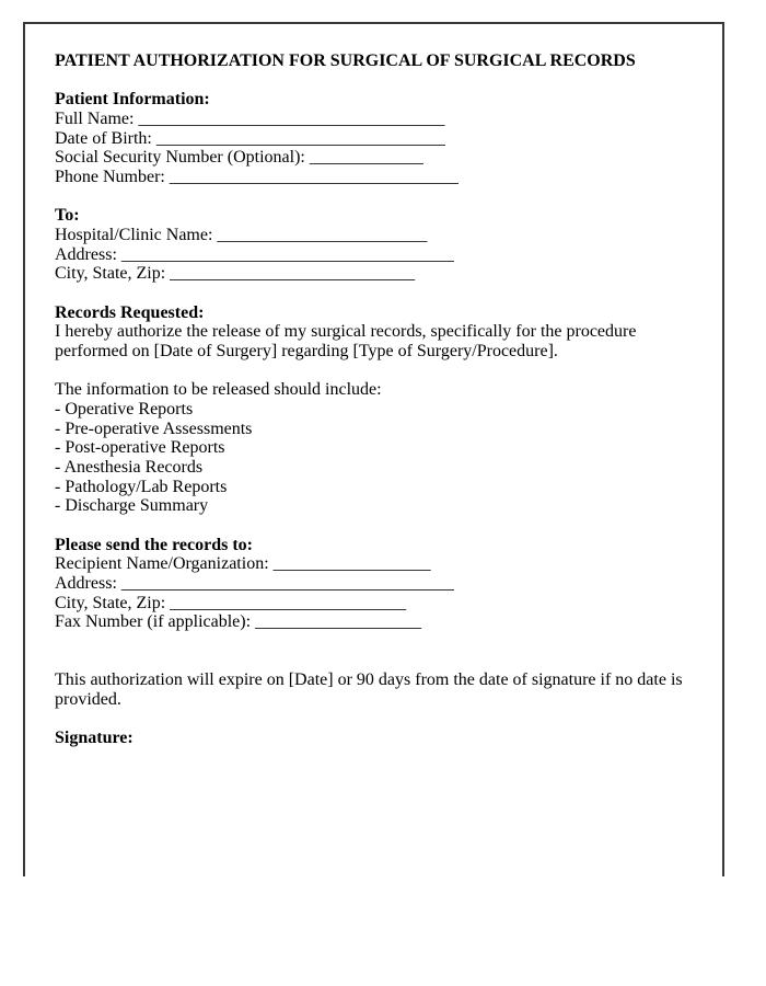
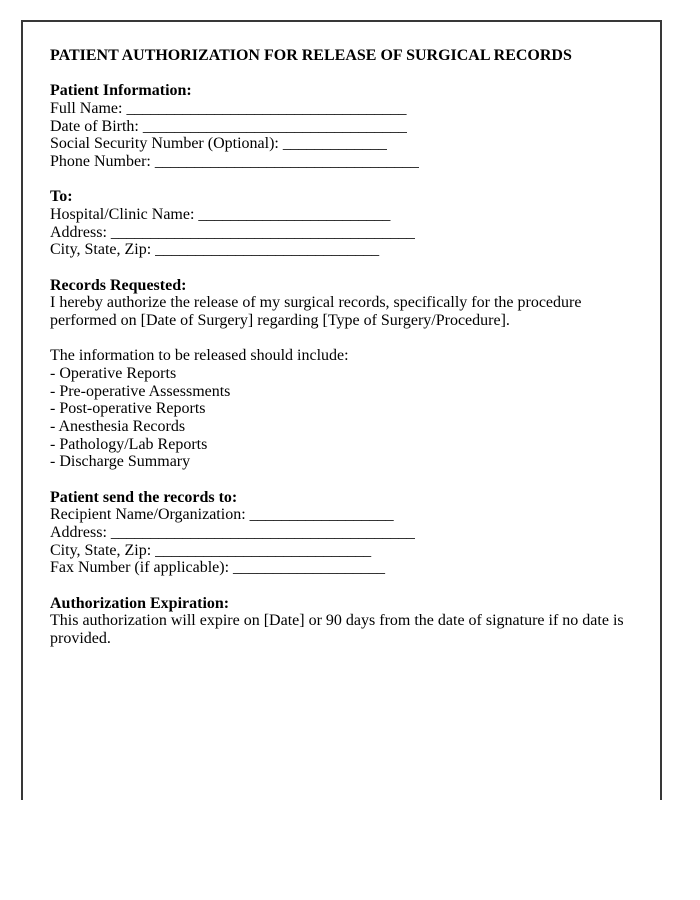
- PATIENT AUTHORIZATION FOR SURGICAL OF SURGICAL RECORDS
+ PATIENT AUTHORIZATION FOR RELEASE OF SURGICAL RECORDS
  Patient Information:
  Full Name: ___________________________________
  Date of Birth: _________________________________
  Social Security Number (Optional): _____________
  Phone Number: _________________________________
  To:
  Hospital/Clinic Name: ________________________
  Address: ______________________________________
  City, State, Zip: ____________________________
  Records Requested:
  I hereby authorize the release of my surgical records, specifically for the procedure
  performed on [Date of Surgery] regarding [Type of Surgery/Procedure].
  The information to be released should include:
  - Operative Reports
  - Pre-operative Assessments
  - Post-operative Reports
  - Anesthesia Records
  - Pathology/Lab Reports
  - Discharge Summary
- Please send the records to:
+ Patient send the records to:
  Recipient Name/Organization: __________________
  Address: ______________________________________
  City, State, Zip: ___________________________
  Fax Number (if applicable): ___________________
+ Authorization Expiration:
  This authorization will expire on [Date] or 90 days from the date of signature if no date is
  provided.
- Signature:
